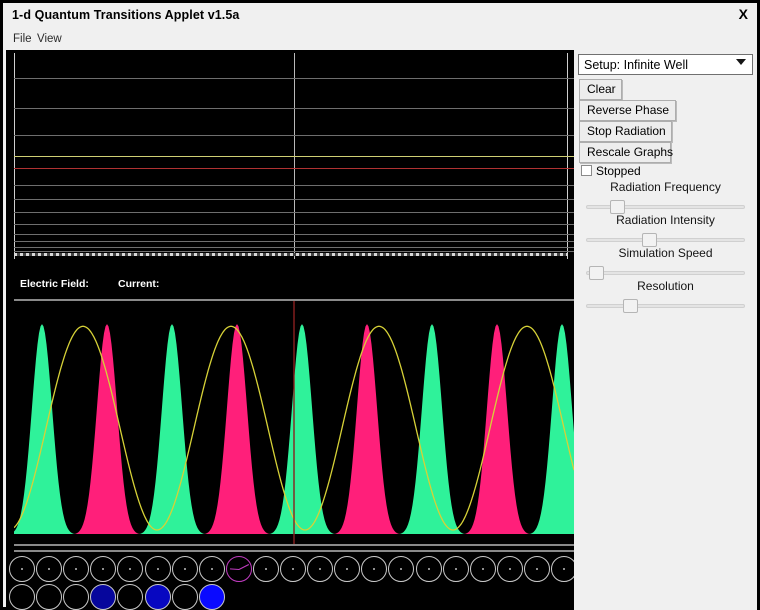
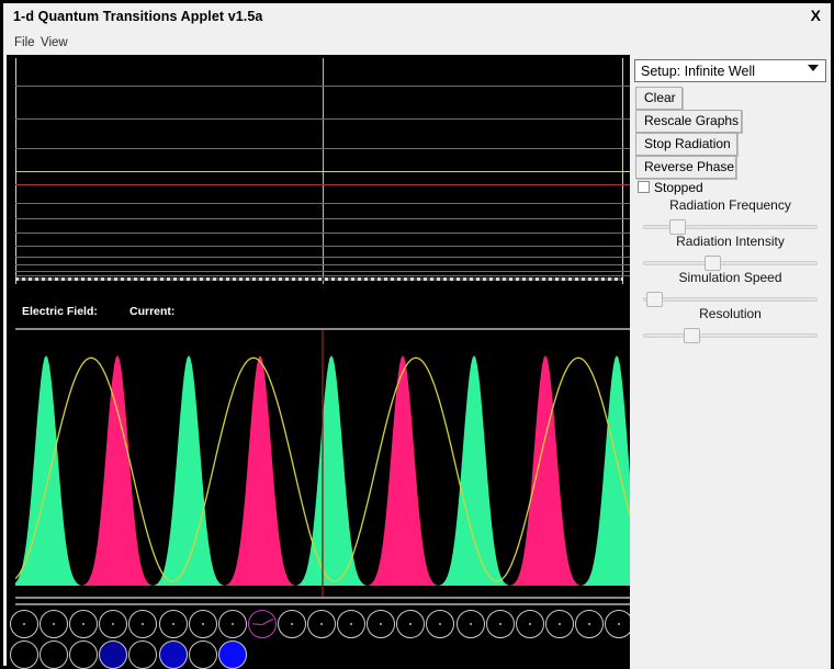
  1-d Quantum Transitions Applet v1.5a
  X
  File
  View
  Electric Field:
  Current:
  Setup: Infinite Well
  Clear
- Reverse Phase
+ Rescale Graphs
  Stop Radiation
- Rescale Graphs
+ Reverse Phase
  Stopped
  Radiation Frequency
  Radiation Intensity
  Simulation Speed
  Resolution
